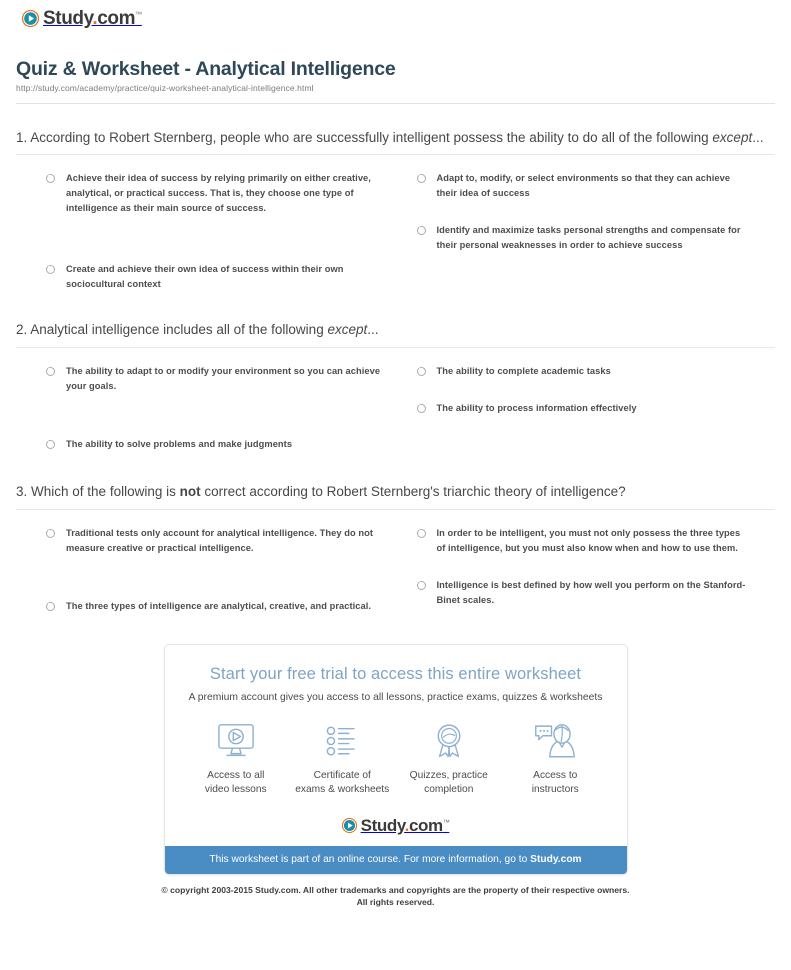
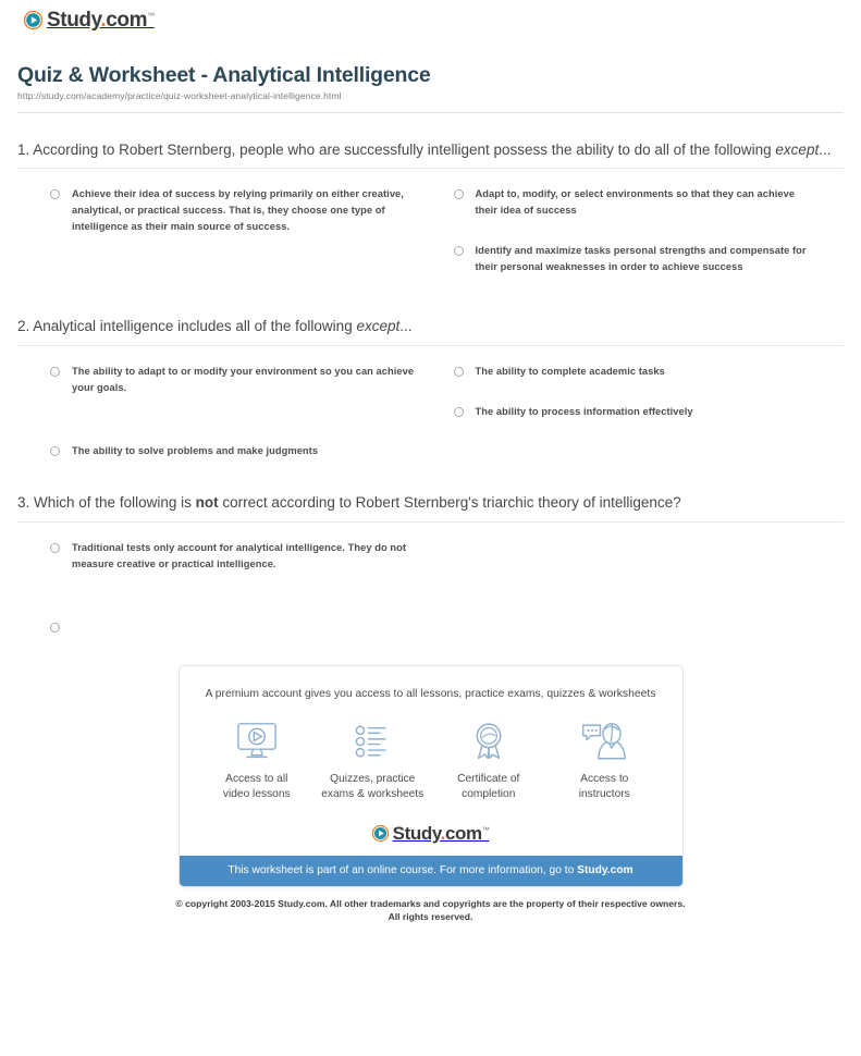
  Study.com
  Quiz & Worksheet - Analytical Intelligence
  http://study.com/academy/practice/quiz-worksheet-analytical-intelligence.html
  1. According to Robert Sternberg, people who are successfully intelligent possess the ability to do all of the following except...
  Achieve their idea of success by relying primarily on either creative, analytical, or practical success. That is, they choose one type of intelligence as their main source of success.
- Create and achieve their own idea of success within their own sociocultural context
  Adapt to, modify, or select environments so that they can achieve their idea of success
  Identify and maximize tasks personal strengths and compensate for their personal weaknesses in order to achieve success
  2. Analytical intelligence includes all of the following except...
  The ability to adapt to or modify your environment so you can achieve your goals.
  The ability to solve problems and make judgments
  The ability to complete academic tasks
  The ability to process information effectively
  3. Which of the following is not correct according to Robert Sternberg's triarchic theory of intelligence?
  Traditional tests only account for analytical intelligence. They do not measure creative or practical intelligence.
- The three types of intelligence are analytical, creative, and practical.
- In order to be intelligent, you must not only possess the three types of intelligence, but you must also know when and how to use them.
- Intelligence is best defined by how well you perform on the Stanford-Binet scales.
- Start your free trial to access this entire worksheet
  A premium account gives you access to all lessons, practice exams, quizzes & worksheets
  Access to all
  video lessons
- Certificate of
+ Quizzes, practice
  exams & worksheets
- Quizzes, practice
+ Certificate of
  completion
  Access to
  instructors
  Study.com
  This worksheet is part of an online course. For more information, go to Study.com
  © copyright 2003-2015 Study.com. All other trademarks and copyrights are the property of their respective owners.
  All rights reserved.
